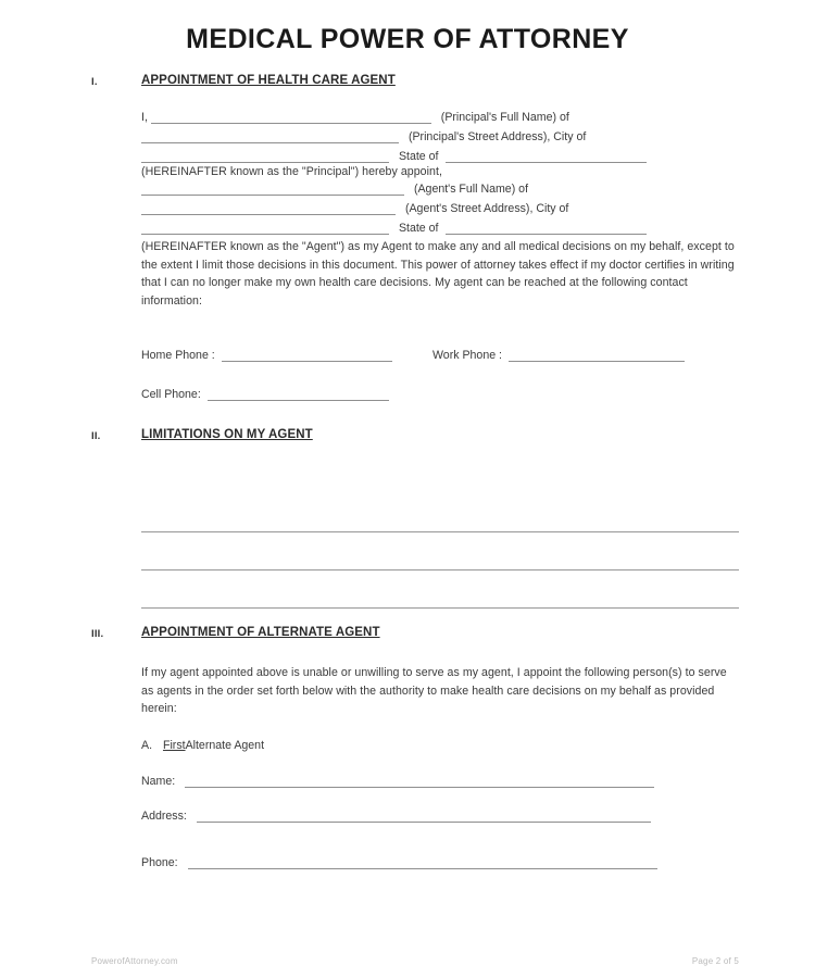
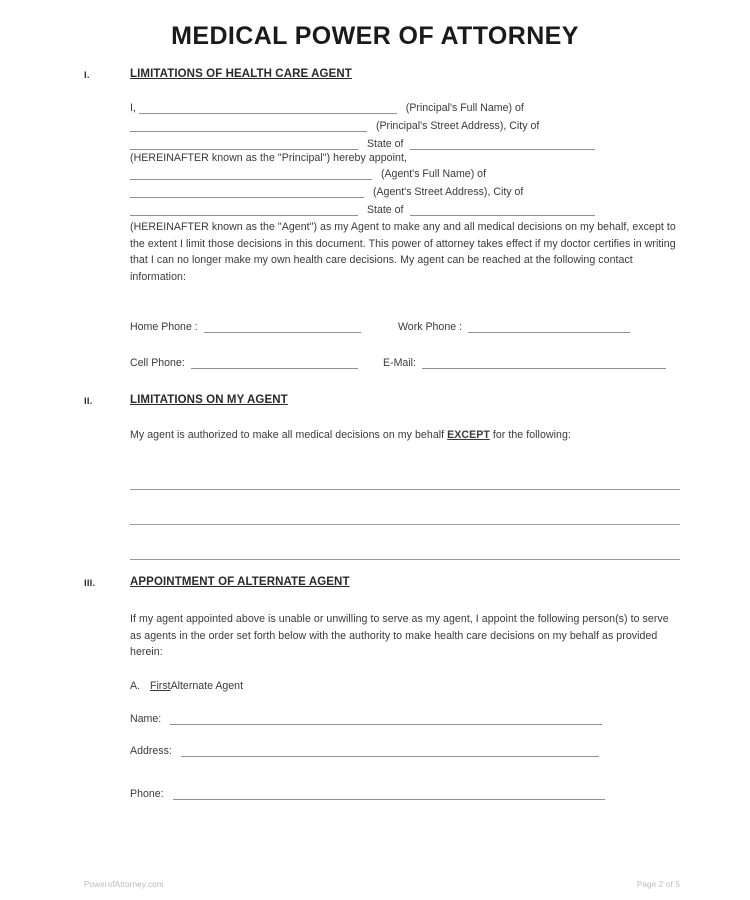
  MEDICAL POWER OF ATTORNEY
  I.
- APPOINTMENT OF HEALTH CARE AGENT
+ LIMITATIONS OF HEALTH CARE AGENT
  I, (Principal's Full Name) of
  (Principal's Street Address), City of
  State of
  (HEREINAFTER known as the "Principal") hereby appoint,
  (Agent's Full Name) of
  (Agent's Street Address), City of
  State of
  (HEREINAFTER known as the "Agent") as my Agent to make any and all medical decisions on my behalf, except to the extent I limit those decisions in this document. This power of attorney takes effect if my doctor certifies in writing that I can no longer make my own health care decisions. My agent can be reached at the following contact information:
  Home Phone :
  Work Phone :
  Cell Phone:
+ E-Mail:
  II.
  LIMITATIONS ON MY AGENT
+ My agent is authorized to make all medical decisions on my behalf EXCEPT for the following:
  III.
  APPOINTMENT OF ALTERNATE AGENT
  If my agent appointed above is unable or unwilling to serve as my agent, I appoint the following person(s) to serve as agents in the order set forth below with the authority to make health care decisions on my behalf as provided herein:
  A. First Alternate Agent
  Name:
  Address:
  Phone:
  PowerofAttorney.com
  Page 2 of 5
